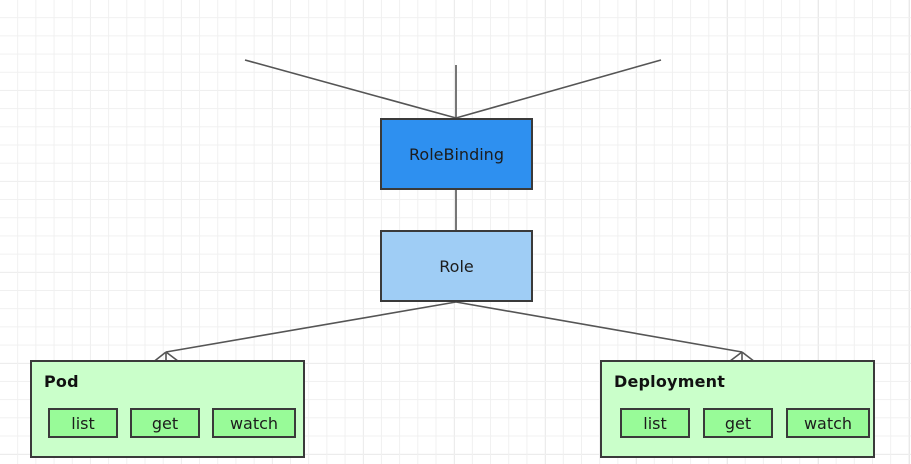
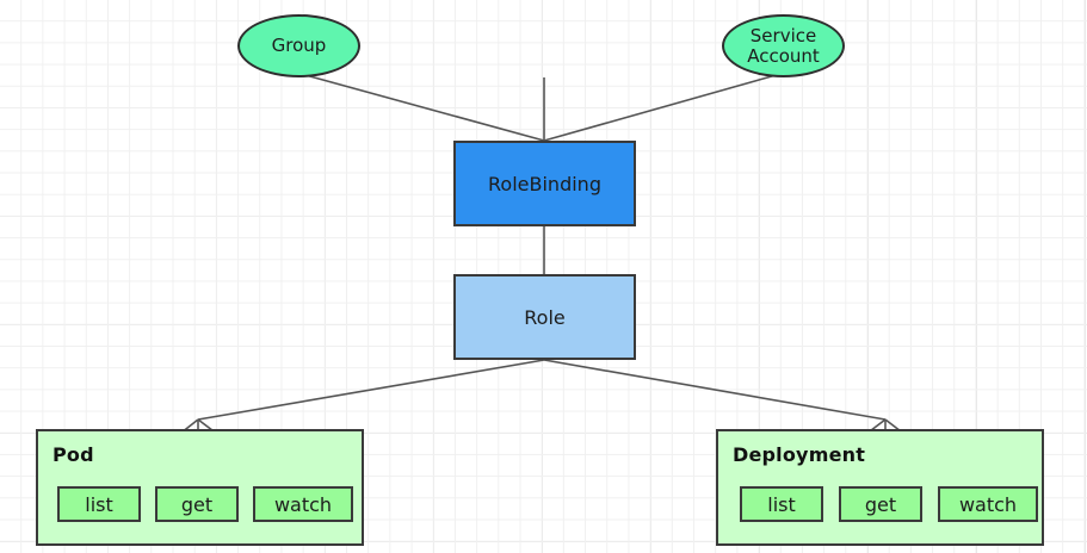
+ Group
+ Service
+ Account
  RoleBinding
  Role
  Pod
  list
  get
  watch
  Deployment
  list
  get
  watch
